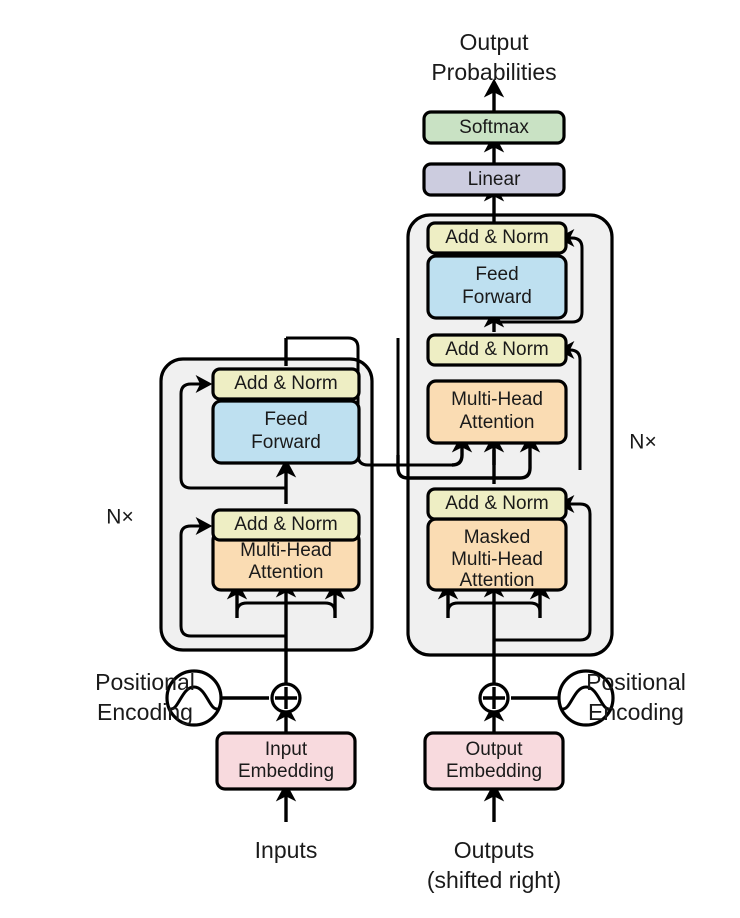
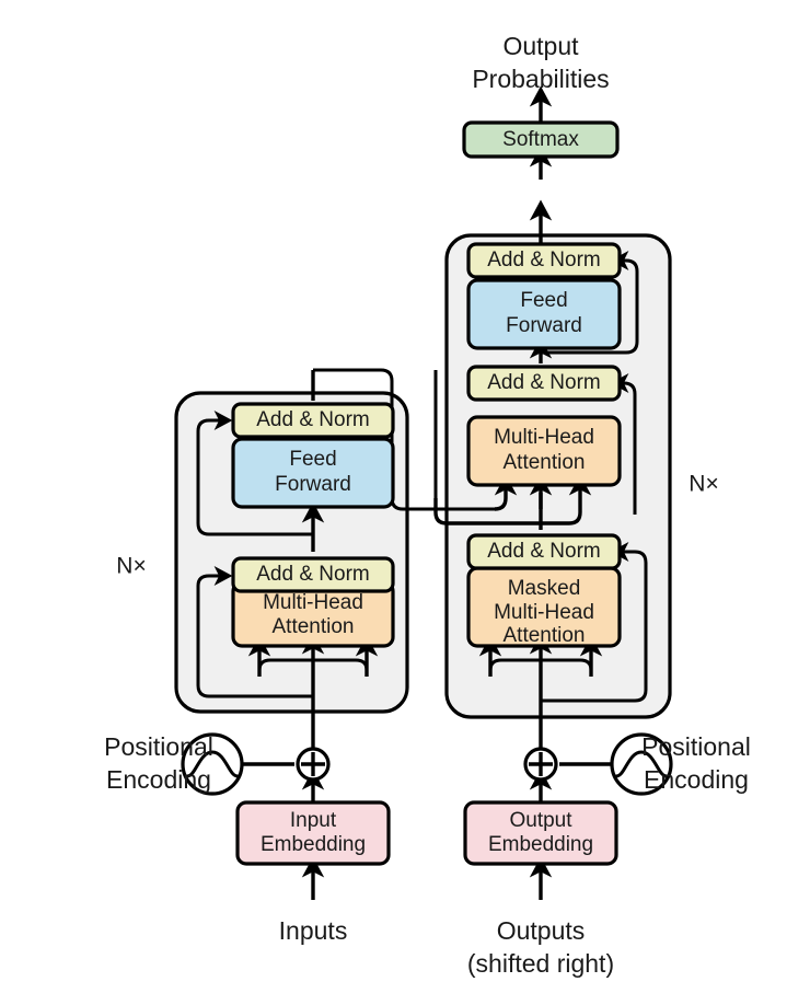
  Multi-Head
  Attention
  Add & Norm
  Feed
  Forward
  Add & Norm
  Masked
  Multi-Head
  Attention
  Add & Norm
  Multi-Head
  Attention
  Add & Norm
  Feed
  Forward
  Add & Norm
- Linear
  Softmax
  Input
  Embedding
  Output
  Embedding
  Output
  Probabilities
  Inputs
  Outputs
  (shifted right)
  Positional
  Encoding
  Positional
  Encoding
  N×
  N×
